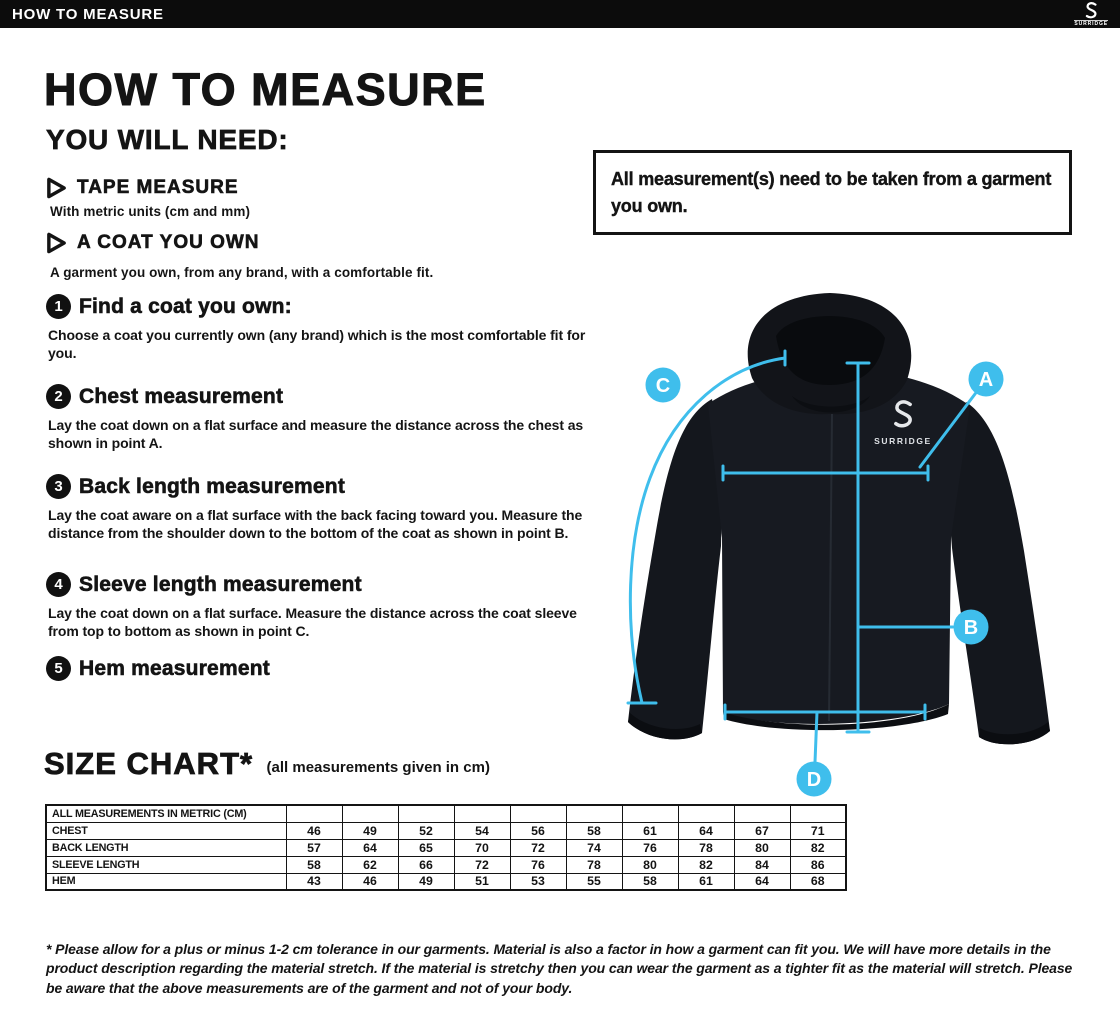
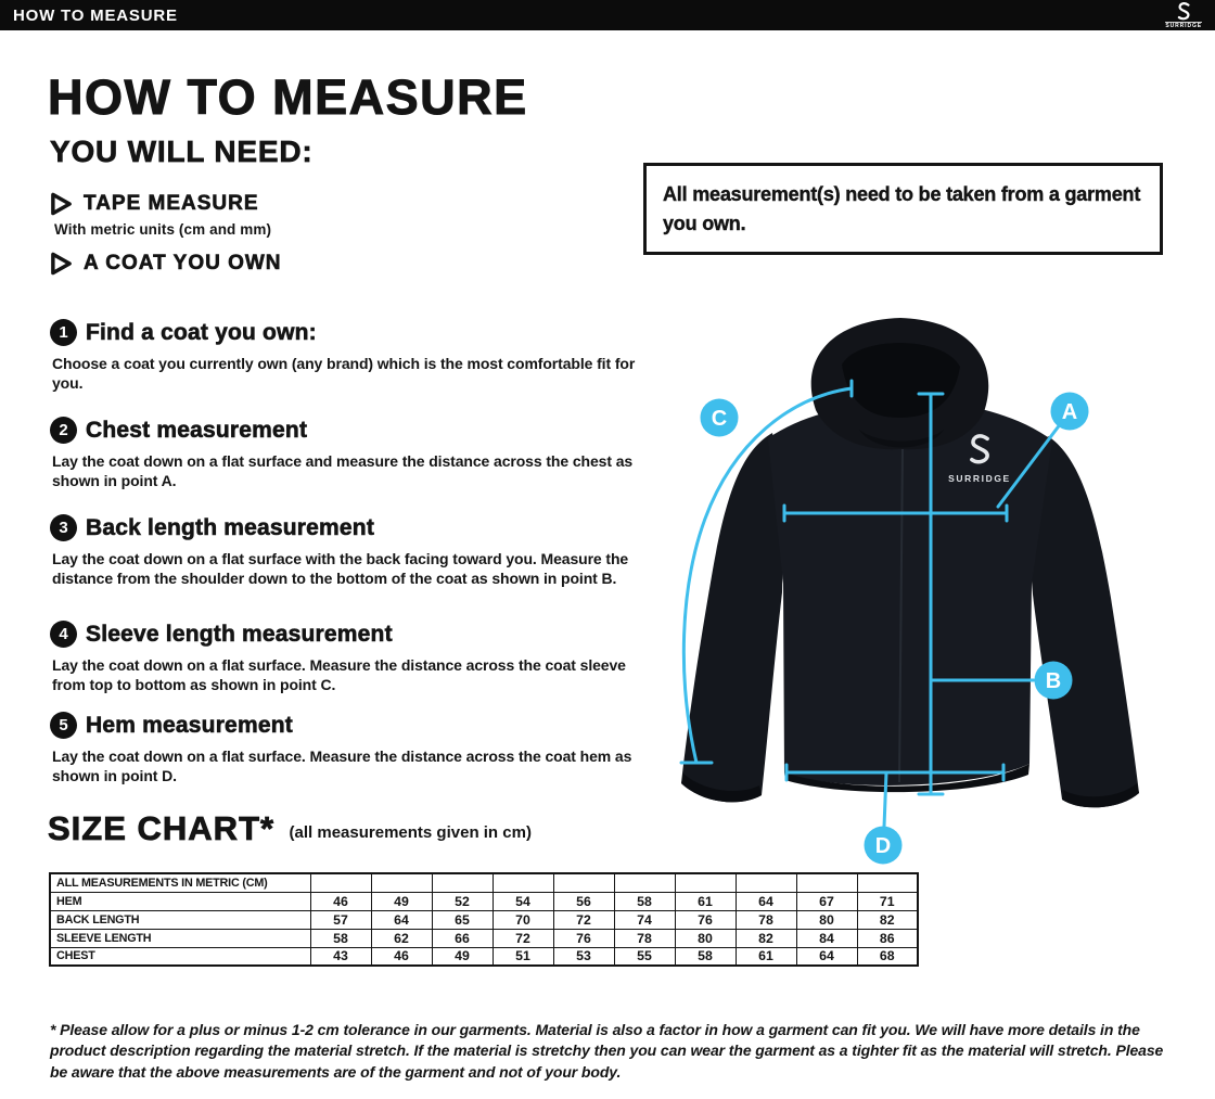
  HOW TO MEASURE
  HOW TO MEASURE
  YOU WILL NEED:
  TAPE MEASURE
  With metric units (cm and mm)
  A COAT YOU OWN
- A garment you own, from any brand, with a comfortable fit.
  1
  Find a coat you own:
  Choose a coat you currently own (any brand) which is the most comfortable fit for you.
  2
  Chest measurement
  Lay the coat down on a flat surface and measure the distance across the chest as shown in point A.
  3
  Back length measurement
- Lay the coat aware on a flat surface with the back facing toward you. Measure the distance from the shoulder down to the bottom of the coat as shown in point B.
+ Lay the coat down on a flat surface with the back facing toward you. Measure the distance from the shoulder down to the bottom of the coat as shown in point B.
  4
  Sleeve length measurement
  Lay the coat down on a flat surface. Measure the distance across the coat sleeve from top to bottom as shown in point C.
  5
  Hem measurement
+ Lay the coat down on a flat surface. Measure the distance across the coat hem as shown in point D.
  All measurement(s) need to be taken from a garment you own.
  SURRIDGE
  A
  B
  C
  D
  SIZE CHART* (all measurements given in cm)
  ALL MEASUREMENTS IN METRIC (CM)
- CHEST	46	49	52	54	56	58	61	64	67	71
+ HEM	46	49	52	54	56	58	61	64	67	71
  BACK LENGTH	57	64	65	70	72	74	76	78	80	82
  SLEEVE LENGTH	58	62	66	72	76	78	80	82	84	86
- HEM	43	46	49	51	53	55	58	61	64	68
+ CHEST	43	46	49	51	53	55	58	61	64	68
  * Please allow for a plus or minus 1-2 cm tolerance in our garments. Material is also a factor in how a garment can fit you. We will have more details in the product description regarding the material stretch. If the material is stretchy then you can wear the garment as a tighter fit as the material will stretch. Please be aware that the above measurements are of the garment and not of your body.
